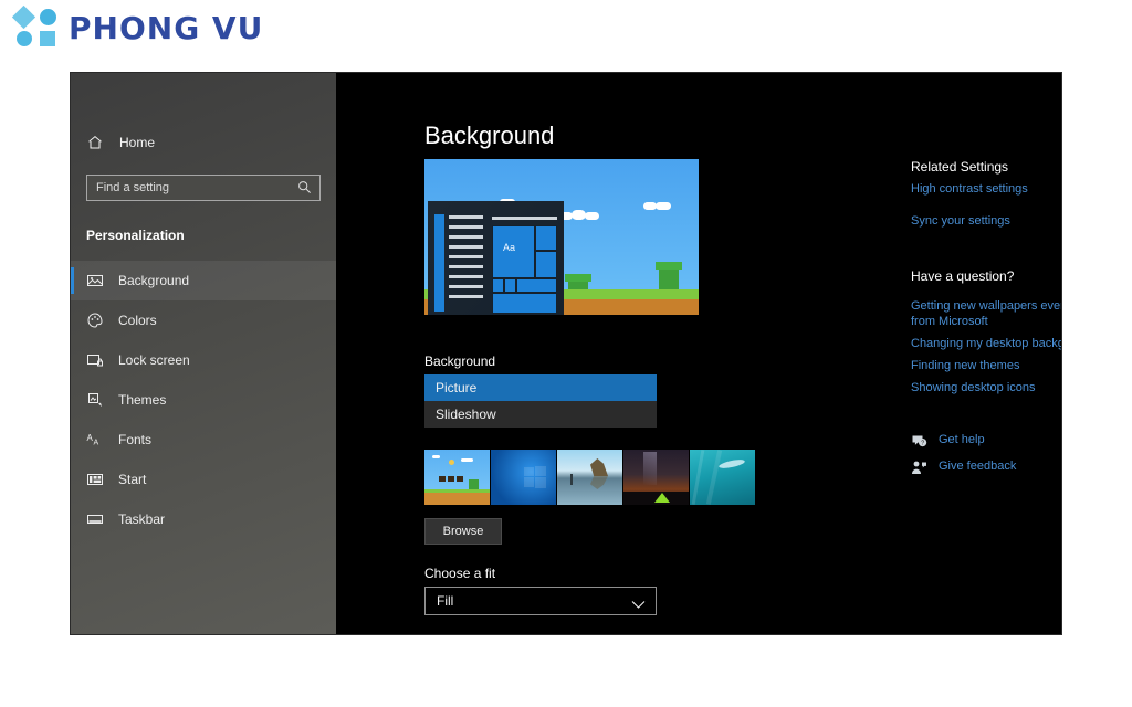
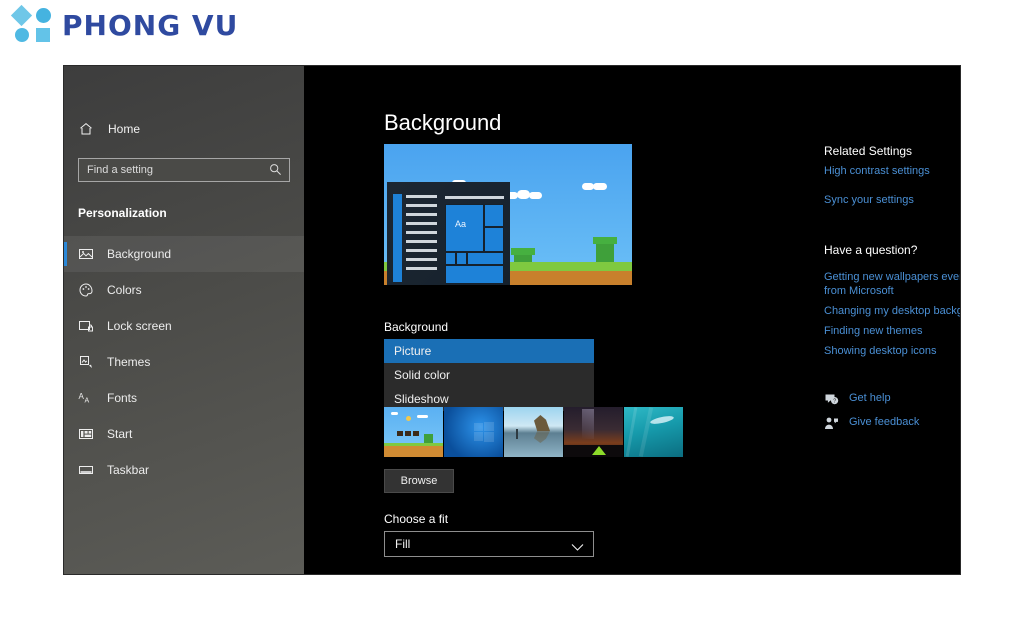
  PHONG VU
  Home
  Find a setting
  Personalization
  Background
  Colors
  Lock screen
  Themes
  A
  Fonts
  Start
  Taskbar
  Background
  Aa
  Background
  Picture
+ Solid color
  Slideshow
  Browse
  Choose a fit
  Fill
  Related Settings
  High contrast settings
  Sync your settings
  Have a question?
  Getting new wallpapers eve from Microsoft
  Changing my desktop backg
  Finding new themes
  Showing desktop icons
  Get help
  Give feedback
